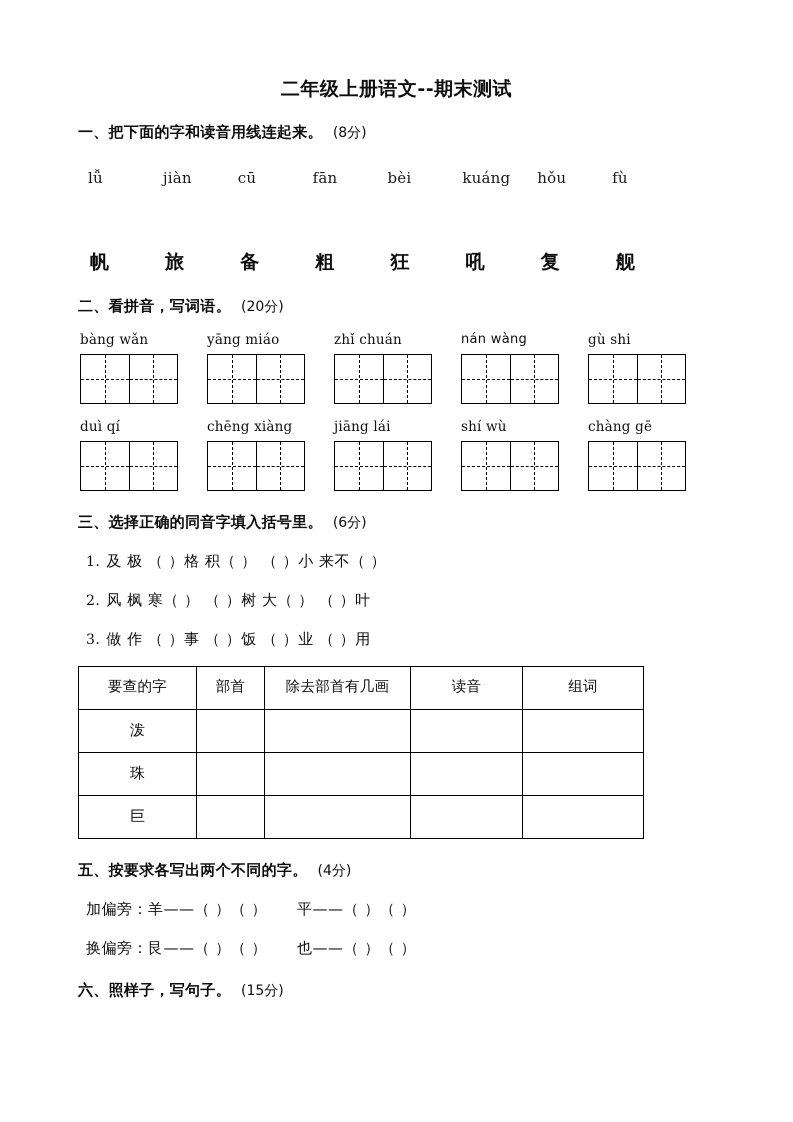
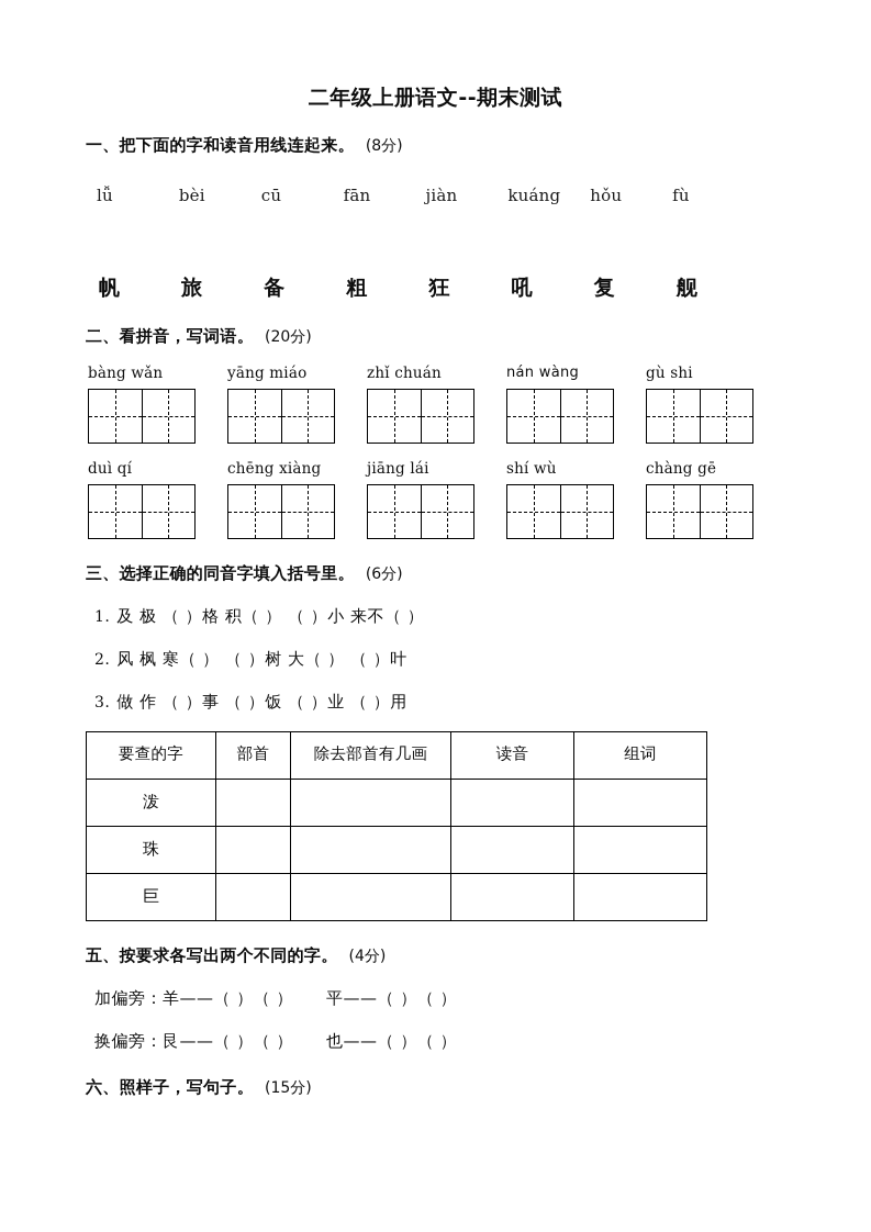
  二年级上册语文--期末测试
  一、把下面的字和读音用线连起来。 (8分)
  lǚ
- jiàn
+ bèi
  cū
  fān
- bèi
+ jiàn
  kuáng
  hǒu
  fù
  帆
  旅
  备
  粗
  狂
  吼
  复
  舰
  二、看拼音，写词语。 (20分)
  bàng wǎn
  yāng miáo
  zhǐ chuán
  nán wàng
  gù shi
  duì qí
  chēng xiàng
  jiāng lái
  shí wù
  chàng gē
  三、选择正确的同音字填入括号里。 (6分)
  1. 及 极 （ ）格 积（ ） （ ）小 来不（ ）
  2. 风 枫 寒（ ） （ ）树 大（ ） （ ）叶
  3. 做 作 （ ）事 （ ）饭 （ ）业 （ ）用
  要查的字	部首	除去部首有几画	读音	组词
  泼
  珠
  巨
  五、按要求各写出两个不同的字。 (4分)
  加偏旁：羊——（ ）（ ） 平——（ ）（ ）
  换偏旁：艮——（ ）（ ） 也——（ ）（ ）
  六、照样子，写句子。 (15分)
